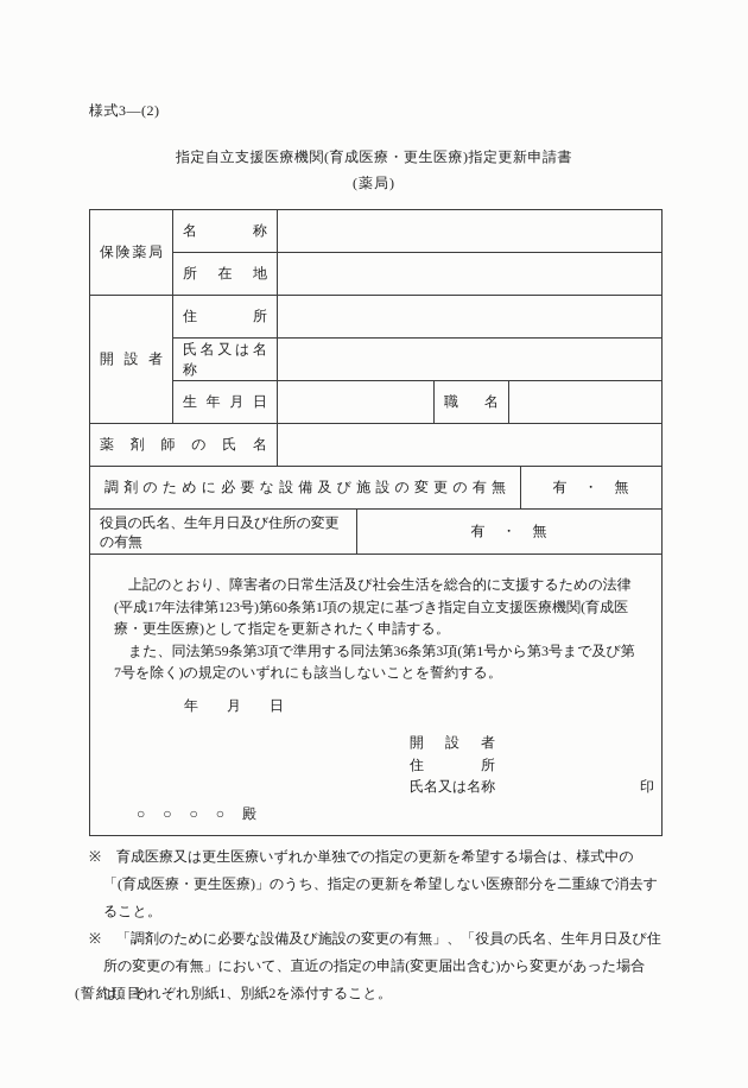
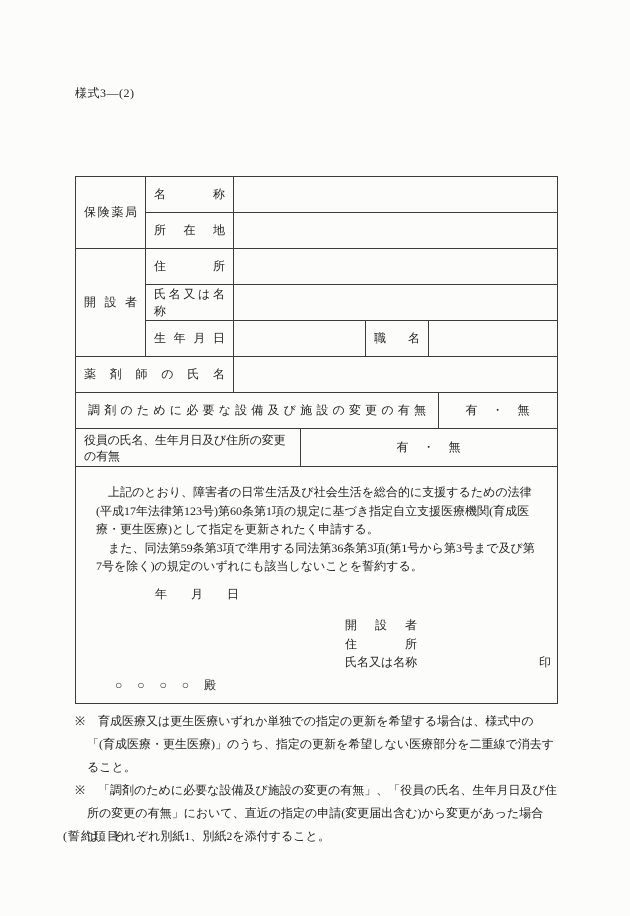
  様式3―(2)
- 指定自立支援医療機関(育成医療・更生医療)指定更新申請書
- (薬局)
  保険薬局	名称
  所在地
  開設者	住所
  氏名又は名称
  生年月日		職名
  薬剤師の氏名
  調剤のために必要な設備及び施設の変更の有無	有 ・ 無
  役員の氏名、生年月日及び住所の変更の有無	有 ・ 無
  上記のとおり、障害者の日常生活及び社会生活を総合的に支援するための法律(平成17年法律第123号)第60条第1項の規定に基づき指定自立支援医療機関(育成医療・更生医療)として指定を更新されたく申請する。 また、同法第59条第3項で準用する同法第36条第3項(第1号から第3号まで及び第7号を除く)の規定のいずれにも該当しないことを誓約する。 年 月 日 開設者 住所 氏名又は名称 印 ○ ○ ○ ○ 殿
  ※
  育成医療又は更生医療いずれか単独での指定の更新を希望する場合は、様式中の「(育成医療・更生医療)」のうち、指定の更新を希望しない医療部分を二重線で消去すること。
  ※
  「調剤のために必要な設備及び施設の変更の有無」、「役員の氏名、生年月日及び住所の変更の有無」において、直近の指定の申請(変更届出含む)から変更があった場合は、それぞれ別紙1、別紙2を添付すること。
  (誓約項目)
